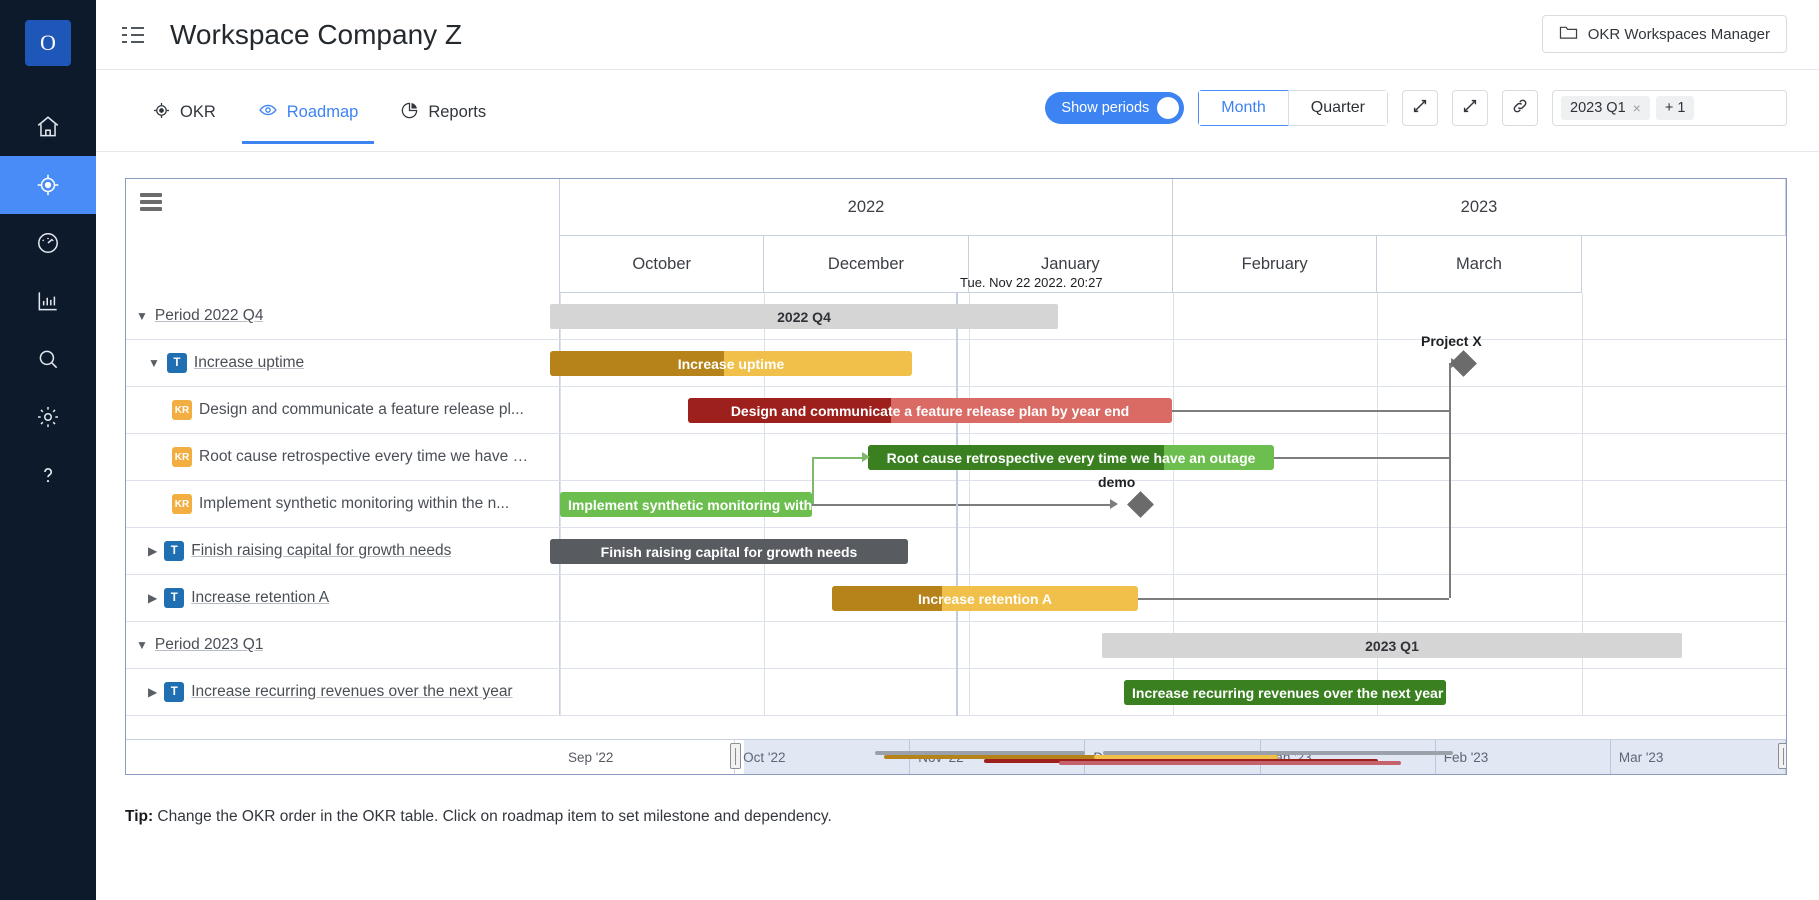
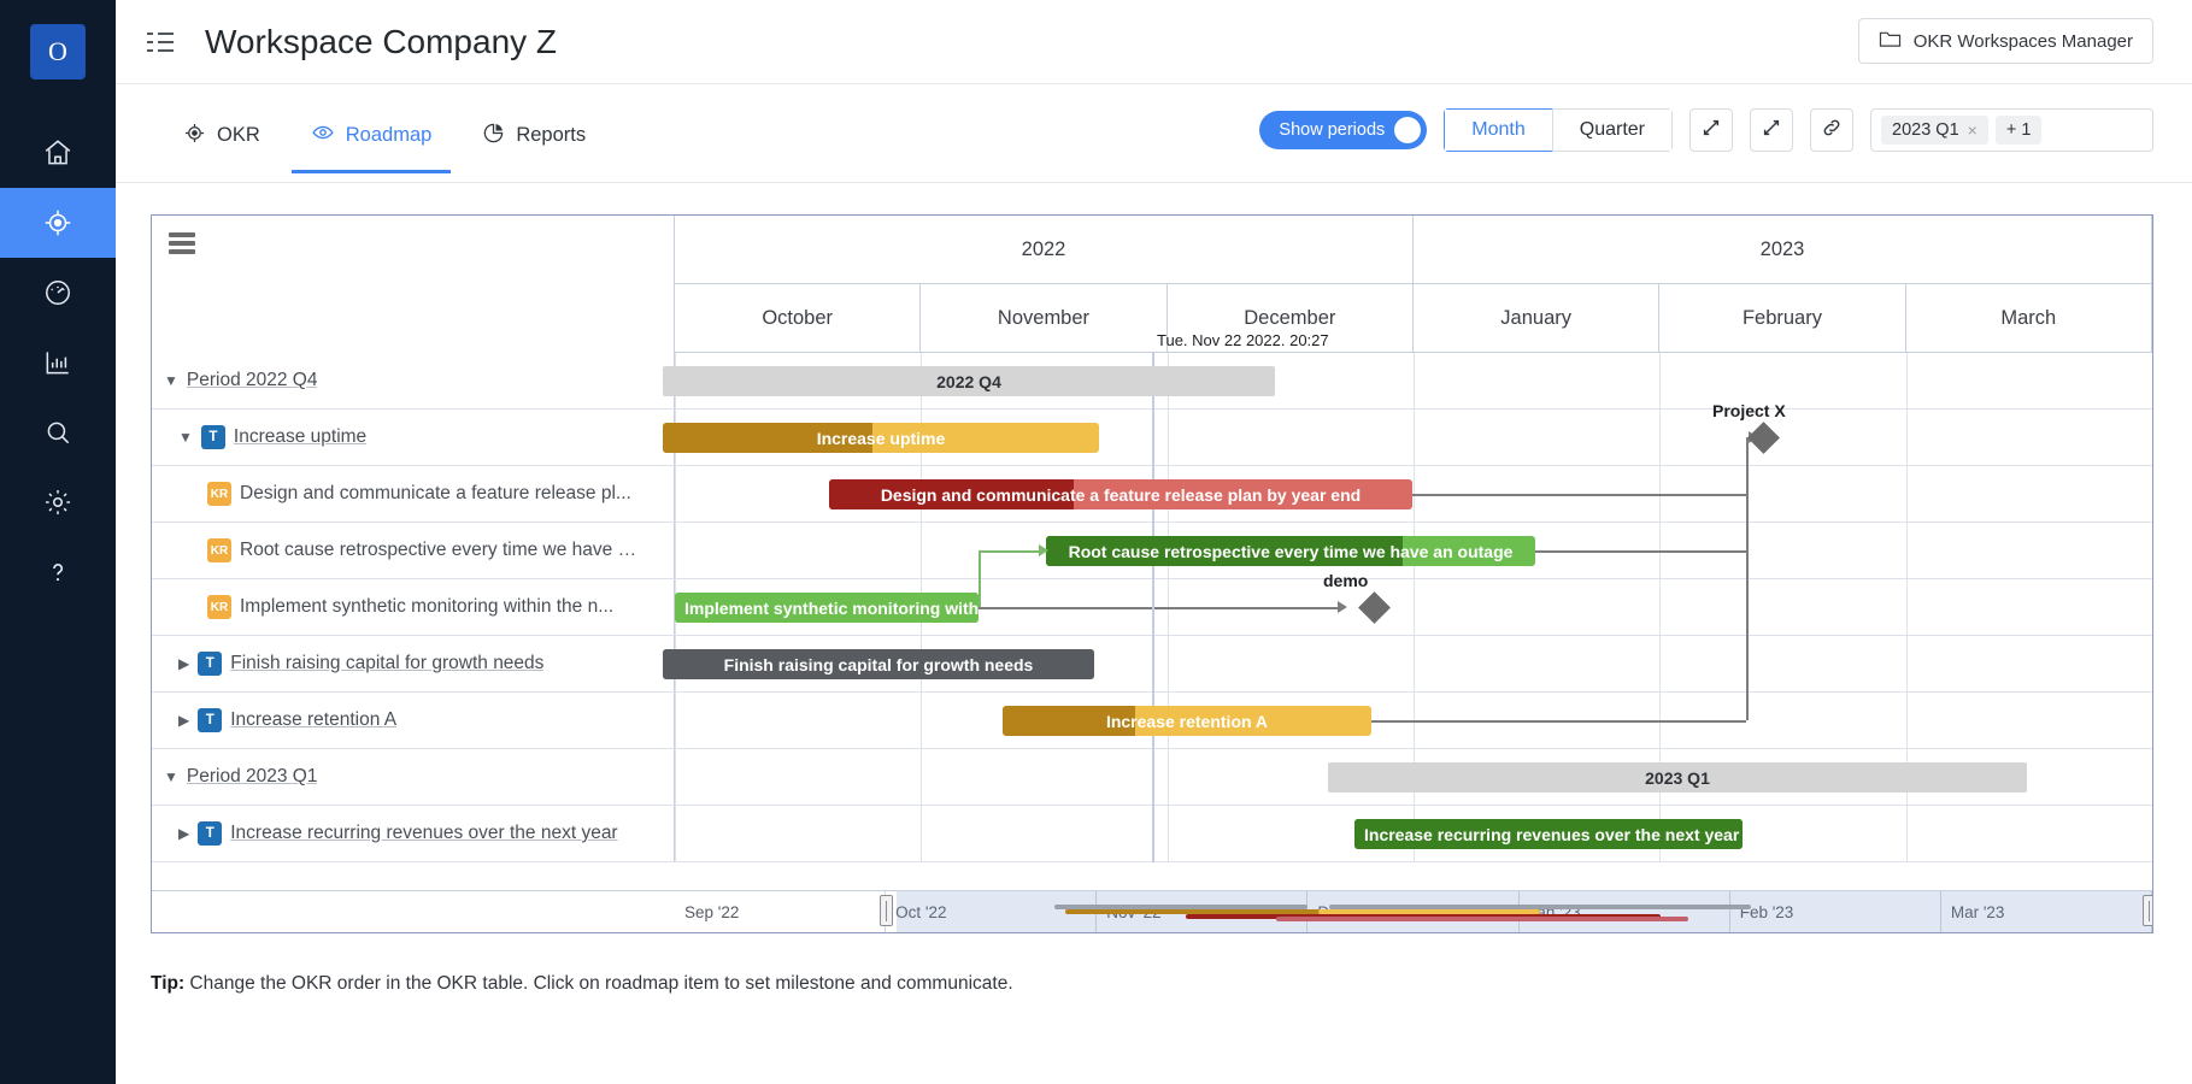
  O
  Workspace Company Z
  OKR Workspaces Manager
  OKR
  Roadmap
  Reports
  Show periods
  Month
  Quarter
  2023 Q1
  ×
  + 1
  2022
  2023
  October
+ November
  December
  January
  February
  March
  ▼
  Period 2022 Q4
  2022 Q4
  ▼
  T
  Increase uptime
  Increase uptime
  KR
  Design and communicate a feature release pl...
  Design and communicate a feature release plan by year end
  KR
  Root cause retrospective every time we have …
  Root cause retrospective every time we have an outage
  KR
  Implement synthetic monitoring within the n...
  Implement synthetic monitoring with
  ▶
  T
  Finish raising capital for growth needs
  Finish raising capital for growth needs
  ▶
  T
  Increase retention A
  Increase retention A
  ▼
  Period 2023 Q1
  2023 Q1
  ▶
  T
  Increase recurring revenues over the next year
  Increase recurring revenues over the next year
  Sep '22
  Oct '22
  an '23
  Feb '23
  Mar '23
  Tue. Nov 22 2022. 20:27
  Project X
  demo
- Tip: Change the OKR order in the OKR table. Click on roadmap item to set milestone and dependency.
+ Tip: Change the OKR order in the OKR table. Click on roadmap item to set milestone and communicate.
